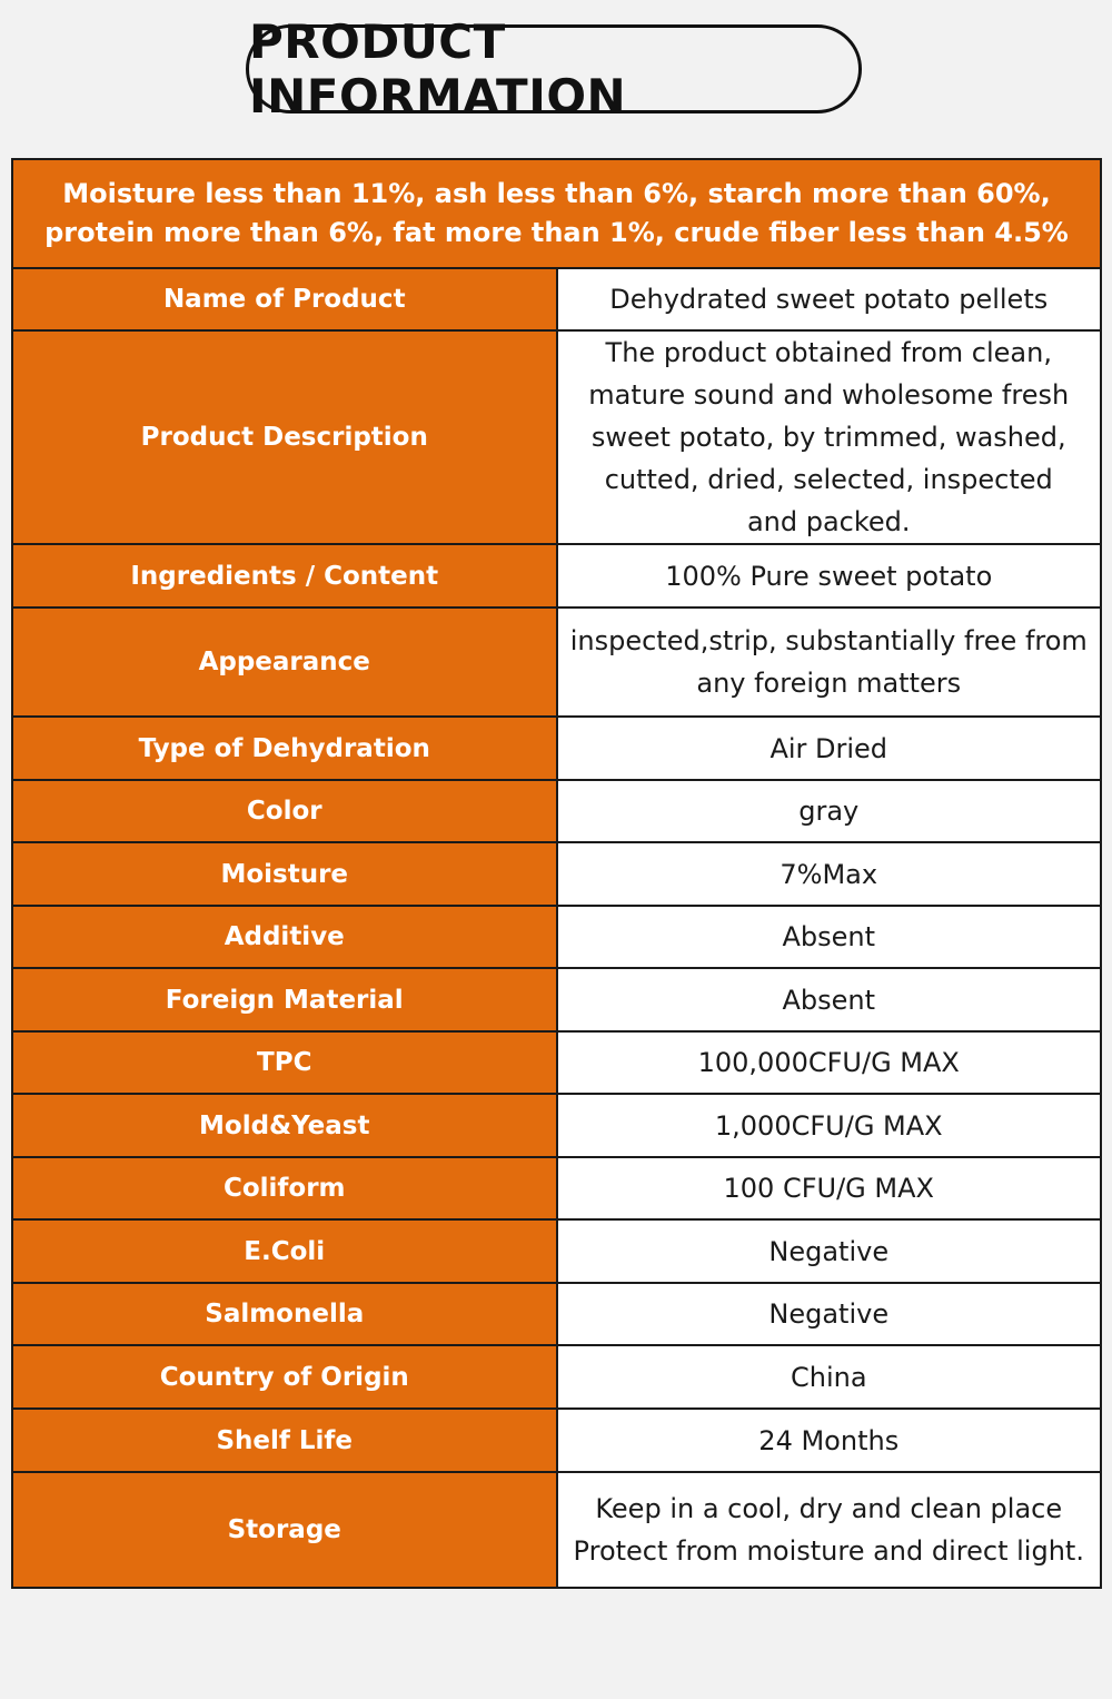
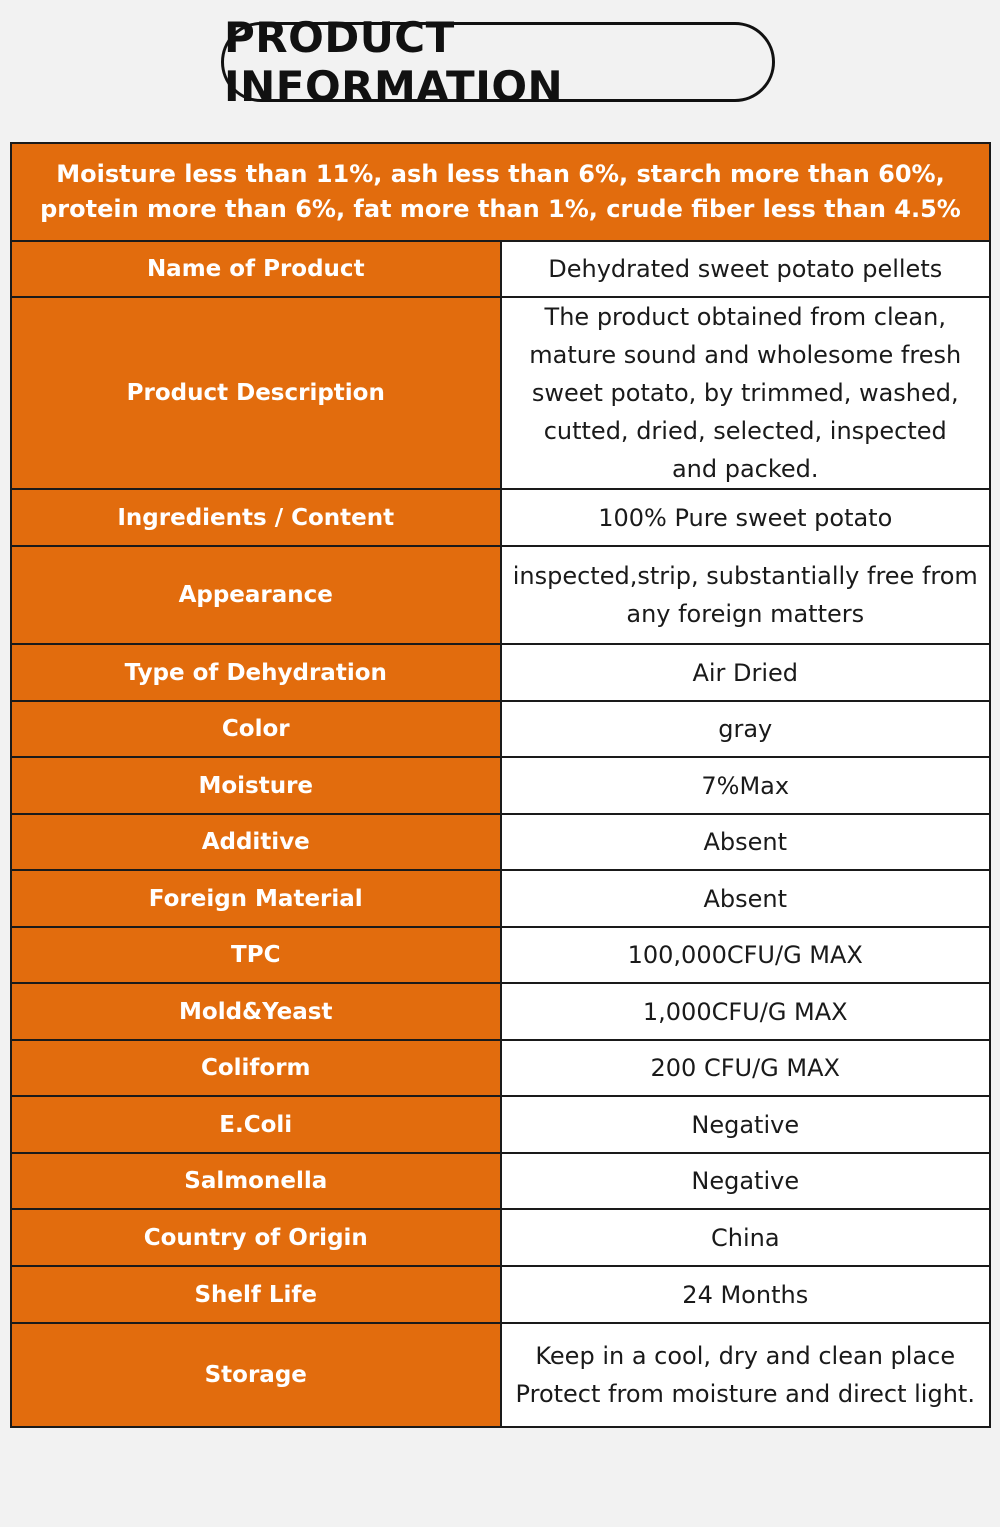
  PRODUCT INFORMATION
  Moisture less than 11%, ash less than 6%, starch more than 60%, protein more than 6%, fat more than 1%, crude fiber less than 4.5%
  Name of Product	Dehydrated sweet potato pellets
  Product Description	The product obtained from clean, mature sound and wholesome fresh sweet potato, by trimmed, washed, cutted, dried, selected, inspected and packed.
  Ingredients / Content	100% Pure sweet potato
  Appearance	inspected,strip, substantially free from any foreign matters
  Type of Dehydration	Air Dried
  Color	gray
  Moisture	7%Max
  Additive	Absent
  Foreign Material	Absent
  TPC	100,000CFU/G MAX
  Mold&Yeast	1,000CFU/G MAX
- Coliform	100 CFU/G MAX
+ Coliform	200 CFU/G MAX
  E.Coli	Negative
  Salmonella	Negative
  Country of Origin	China
  Shelf Life	24 Months
  Storage	Keep in a cool, dry and clean place Protect from moisture and direct light.
